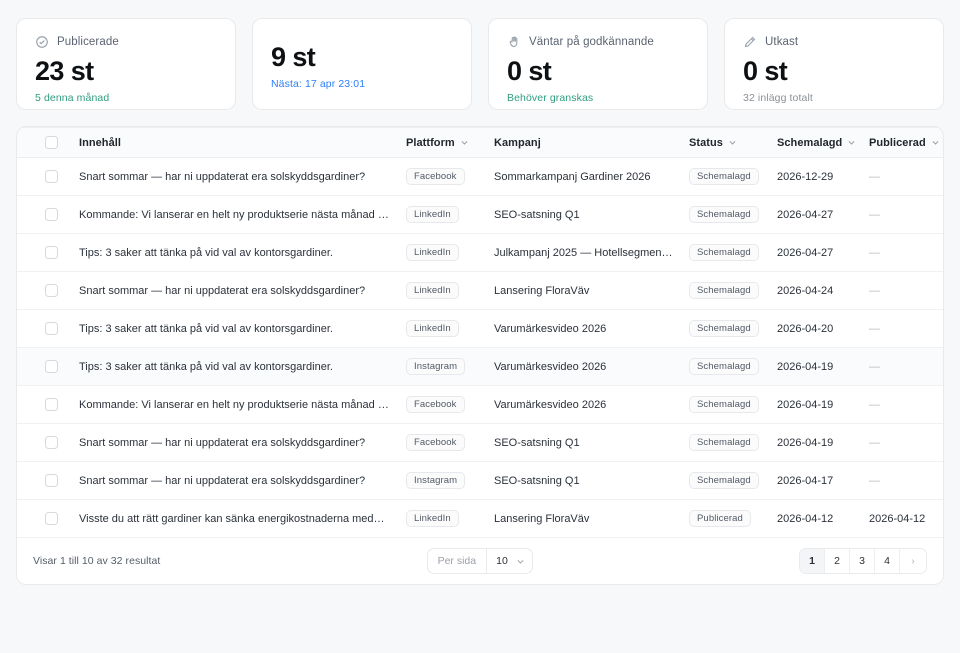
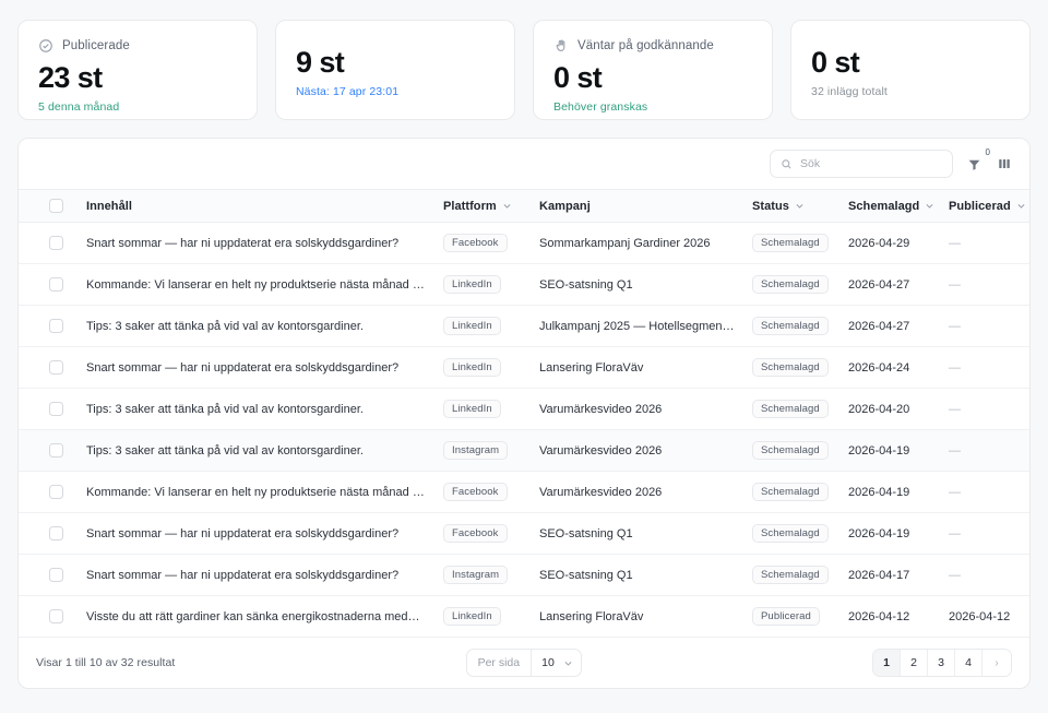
  Publicerade
  23 st
  5 denna månad
  9 st
  Nästa: 17 apr 23:01
  Väntar på godkännande
  0 st
  Behöver granskas
- Utkast
  0 st
  32 inlägg totalt
+ Sök
+ 0
  	Innehåll	Plattform	Kampanj	Status	Schemalagd	Publicerad
- 	Snart sommar — har ni uppdaterat era solskyddsgardiner?	Facebook	Sommarkampanj Gardiner 2026	Schemalagd	2026-12-29	—
+ 	Snart sommar — har ni uppdaterat era solskyddsgardiner?	Facebook	Sommarkampanj Gardiner 2026	Schemalagd	2026-04-29	—
  	Kommande: Vi lanserar en helt ny produktserie nästa månad —…	LinkedIn	SEO-satsning Q1	Schemalagd	2026-04-27	—
  	Tips: 3 saker att tänka på vid val av kontorsgardiner.	LinkedIn	Julkampanj 2025 — Hotellsegmen…	Schemalagd	2026-04-27	—
  	Snart sommar — har ni uppdaterat era solskyddsgardiner?	LinkedIn	Lansering FloraVäv	Schemalagd	2026-04-24	—
  	Tips: 3 saker att tänka på vid val av kontorsgardiner.	LinkedIn	Varumärkesvideo 2026	Schemalagd	2026-04-20	—
  	Tips: 3 saker att tänka på vid val av kontorsgardiner.	Instagram	Varumärkesvideo 2026	Schemalagd	2026-04-19	—
  	Kommande: Vi lanserar en helt ny produktserie nästa månad —…	Facebook	Varumärkesvideo 2026	Schemalagd	2026-04-19	—
  	Snart sommar — har ni uppdaterat era solskyddsgardiner?	Facebook	SEO-satsning Q1	Schemalagd	2026-04-19	—
  	Snart sommar — har ni uppdaterat era solskyddsgardiner?	Instagram	SEO-satsning Q1	Schemalagd	2026-04-17	—
  	Visste du att rätt gardiner kan sänka energikostnaderna med…	LinkedIn	Lansering FloraVäv	Publicerad	2026-04-12	2026-04-12
  Visar 1 till 10 av 32 resultat
  Per sida
  10
  1
  2
  3
  4
  ›
